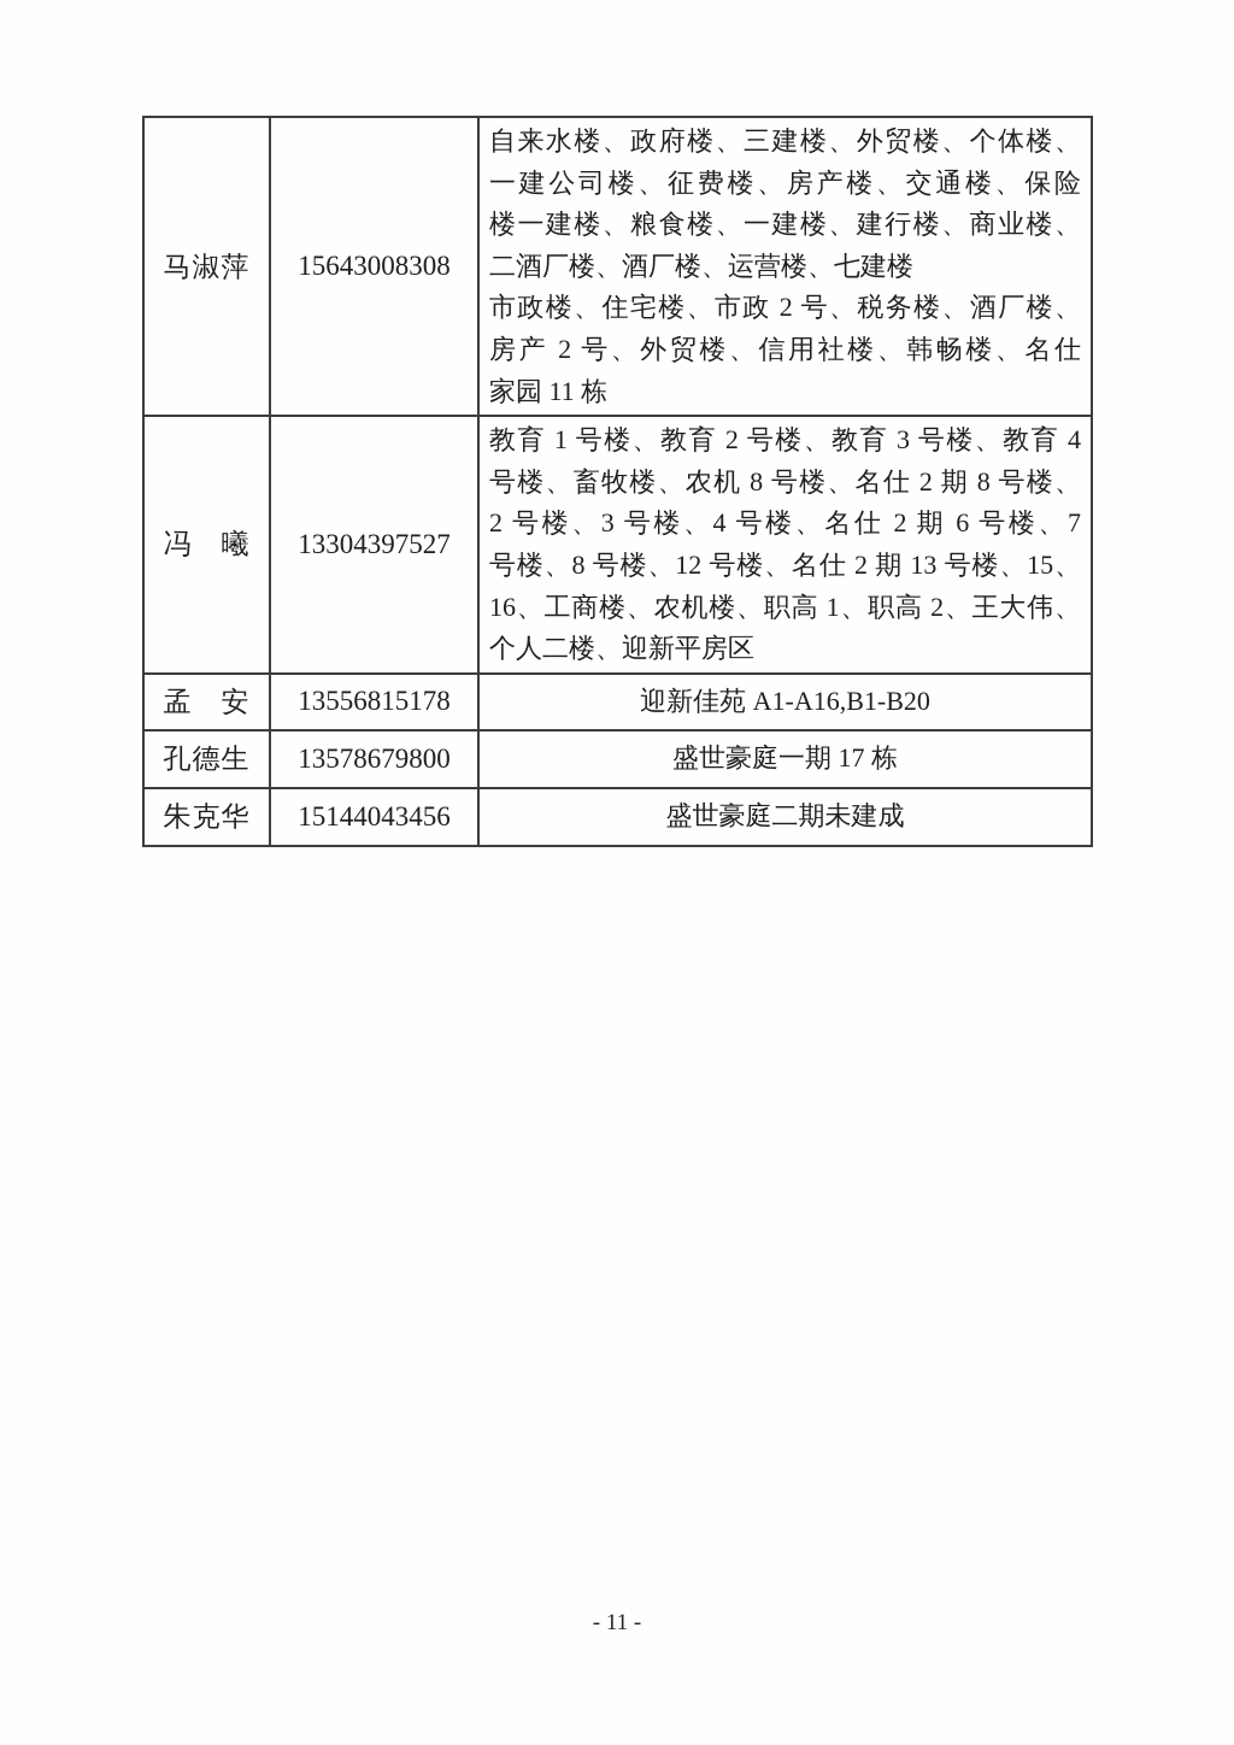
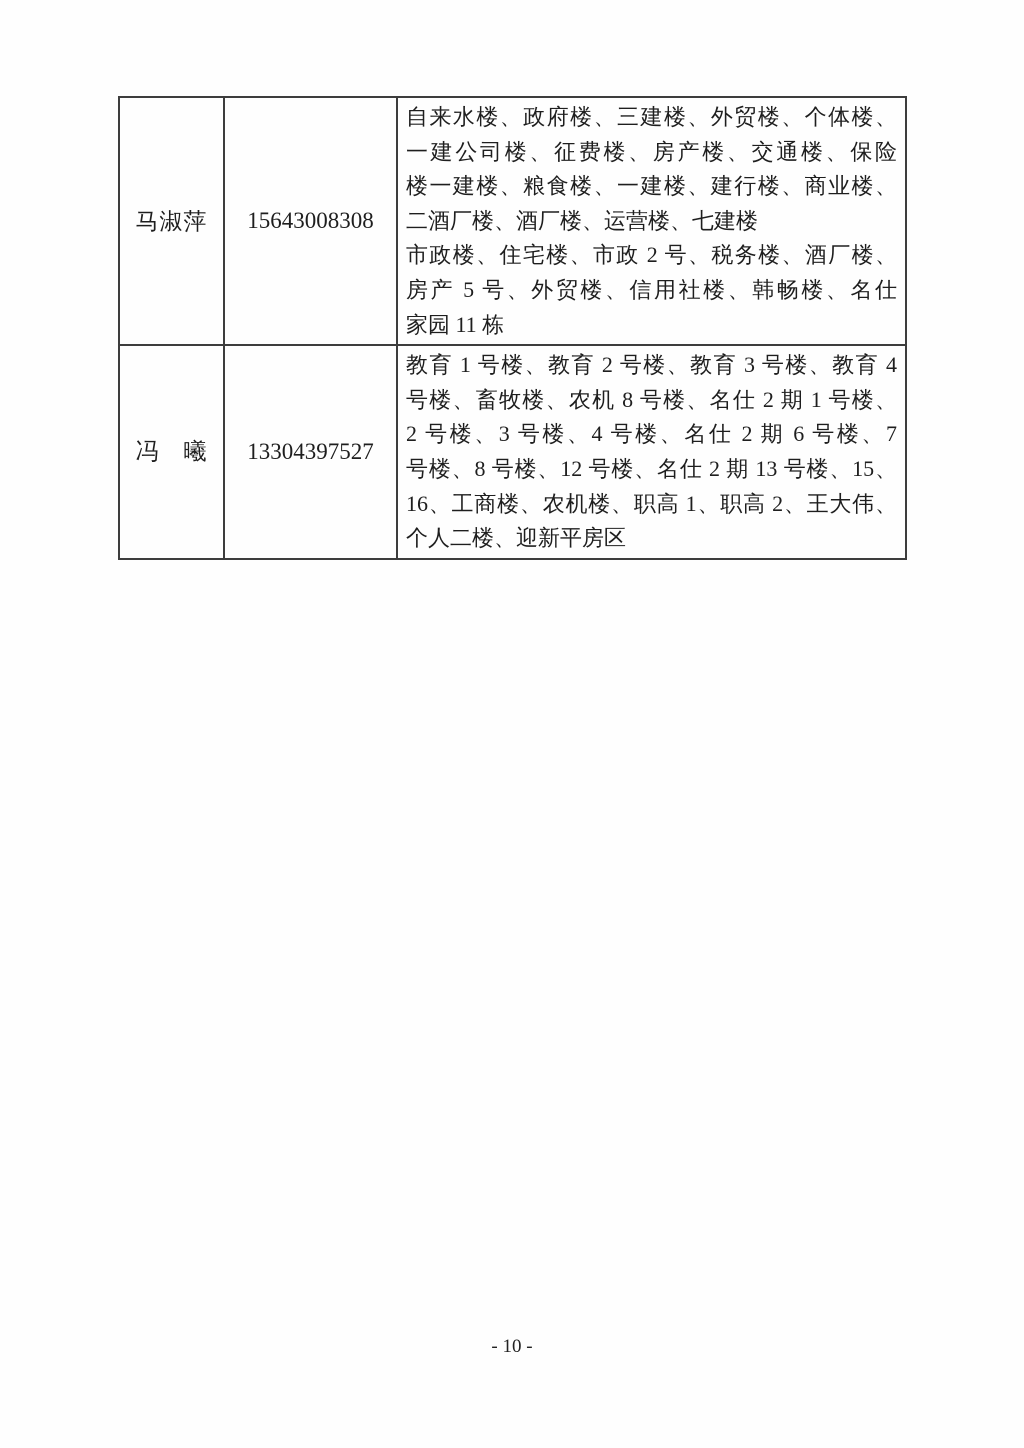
- 马淑萍	15643008308	自来水楼、政府楼、三建楼、外贸楼、个体楼、 一建公司楼、征费楼、房产楼、交通楼、保险 楼一建楼、粮食楼、一建楼、建行楼、商业楼、 二酒厂楼、酒厂楼、运营楼、七建楼 市政楼、住宅楼、市政 2 号、税务楼、酒厂楼、 房产 2 号、外贸楼、信用社楼、韩畅楼、名仕 家园 11 栋
+ 马淑萍	15643008308	自来水楼、政府楼、三建楼、外贸楼、个体楼、 一建公司楼、征费楼、房产楼、交通楼、保险 楼一建楼、粮食楼、一建楼、建行楼、商业楼、 二酒厂楼、酒厂楼、运营楼、七建楼 市政楼、住宅楼、市政 2 号、税务楼、酒厂楼、 房产 5 号、外贸楼、信用社楼、韩畅楼、名仕 家园 11 栋
- 冯 曦	13304397527	教育 1 号楼、教育 2 号楼、教育 3 号楼、教育 4 号楼、畜牧楼、农机 8 号楼、名仕 2 期 8 号楼、 2 号楼、3 号楼、4 号楼、名仕 2 期 6 号楼、7 号楼、8 号楼、12 号楼、名仕 2 期 13 号楼、15、 16、工商楼、农机楼、职高 1、职高 2、王大伟、 个人二楼、迎新平房区
+ 冯 曦	13304397527	教育 1 号楼、教育 2 号楼、教育 3 号楼、教育 4 号楼、畜牧楼、农机 8 号楼、名仕 2 期 1 号楼、 2 号楼、3 号楼、4 号楼、名仕 2 期 6 号楼、7 号楼、8 号楼、12 号楼、名仕 2 期 13 号楼、15、 16、工商楼、农机楼、职高 1、职高 2、王大伟、 个人二楼、迎新平房区
- 孟 安	13556815178	迎新佳苑 A1-A16,B1-B20
- 孔德生	13578679800	盛世豪庭一期 17 栋
- 朱克华	15144043456	盛世豪庭二期未建成
- - 11 -
+ - 10 -
